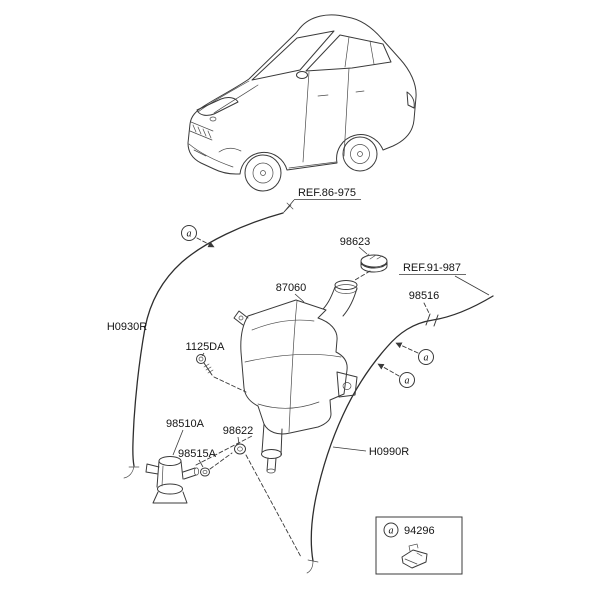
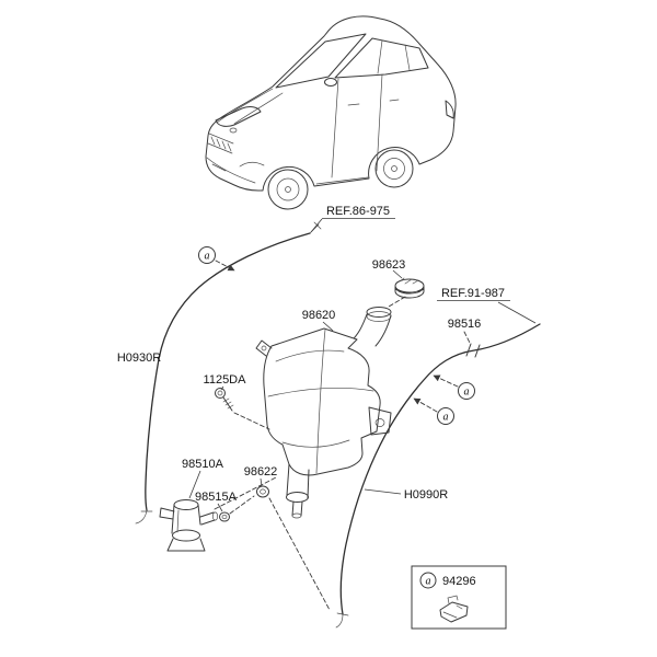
  REF.86-975
  98623
  REF.91-987
- 87060
+ 98620
  98516
  H0930R
  1125DA
  98510A
  98622
  98515A
  H0990R
  a
  a
  a
  a
  94296
